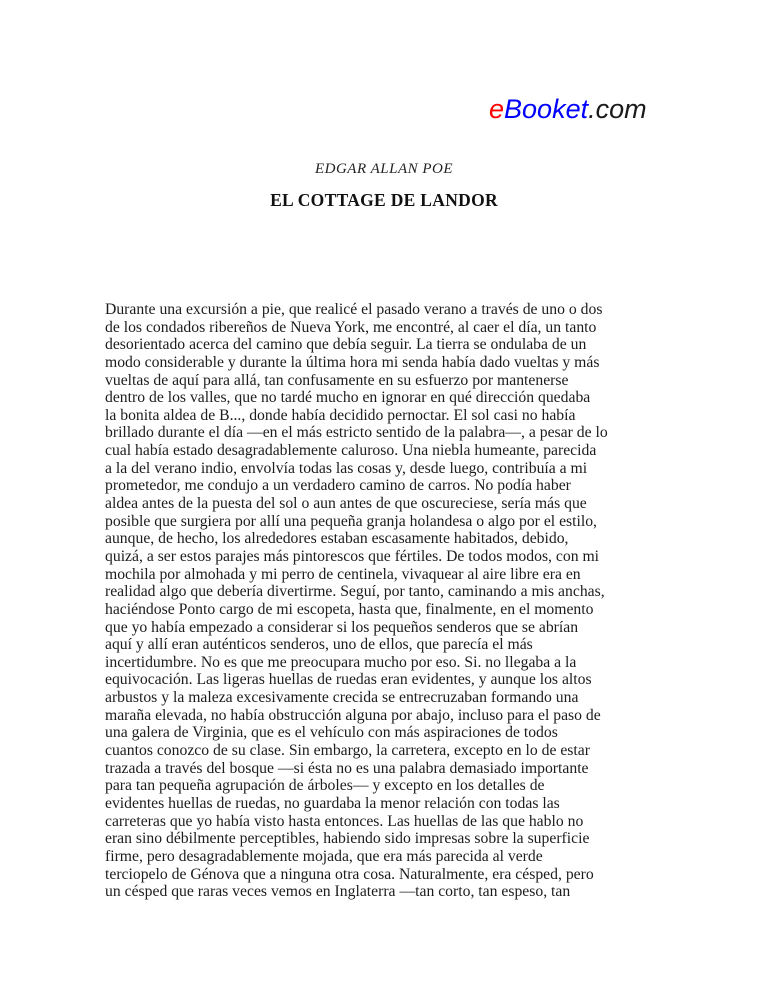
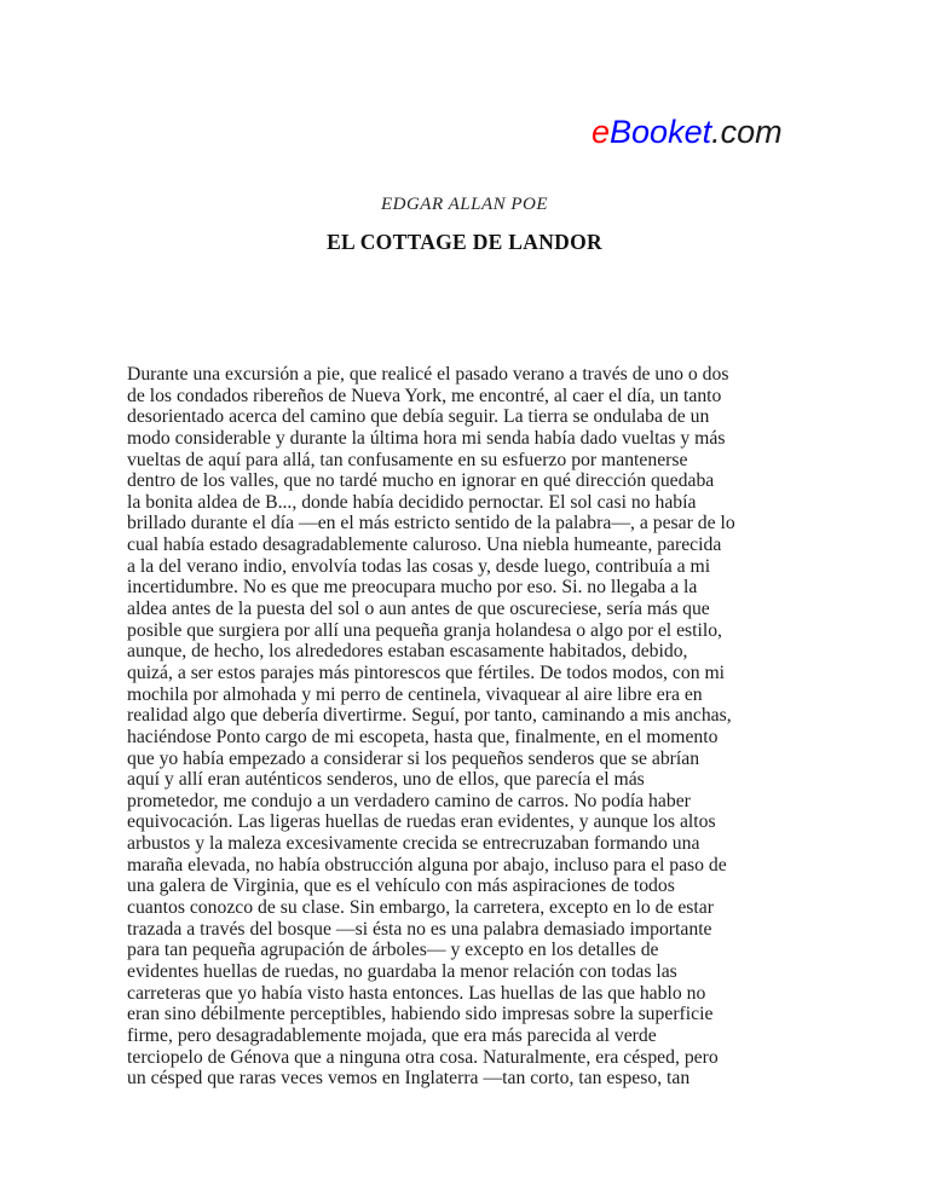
  eBooket.com
  EDGAR ALLAN POE
  EL COTTAGE DE LANDOR
  Durante una excursión a pie, que realicé el pasado verano a través de uno o dos
  de los condados ribereños de Nueva York, me encontré, al caer el día, un tanto
  desorientado acerca del camino que debía seguir. La tierra se ondulaba de un
  modo considerable y durante la última hora mi senda había dado vueltas y más
  vueltas de aquí para allá, tan confusamente en su esfuerzo por mantenerse
  dentro de los valles, que no tardé mucho en ignorar en qué dirección quedaba
  la bonita aldea de B..., donde había decidido pernoctar. El sol casi no había
  brillado durante el día —en el más estricto sentido de la palabra—, a pesar de lo
  cual había estado desagradablemente caluroso. Una niebla humeante, parecida
  a la del verano indio, envolvía todas las cosas y, desde luego, contribuía a mi
- prometedor, me condujo a un verdadero camino de carros. No podía haber
+ incertidumbre. No es que me preocupara mucho por eso. Si. no llegaba a la
  aldea antes de la puesta del sol o aun antes de que oscureciese, sería más que
  posible que surgiera por allí una pequeña granja holandesa o algo por el estilo,
  aunque, de hecho, los alrededores estaban escasamente habitados, debido,
  quizá, a ser estos parajes más pintorescos que fértiles. De todos modos, con mi
  mochila por almohada y mi perro de centinela, vivaquear al aire libre era en
  realidad algo que debería divertirme. Seguí, por tanto, caminando a mis anchas,
  haciéndose Ponto cargo de mi escopeta, hasta que, finalmente, en el momento
  que yo había empezado a considerar si los pequeños senderos que se abrían
  aquí y allí eran auténticos senderos, uno de ellos, que parecía el más
- incertidumbre. No es que me preocupara mucho por eso. Si. no llegaba a la
+ prometedor, me condujo a un verdadero camino de carros. No podía haber
  equivocación. Las ligeras huellas de ruedas eran evidentes, y aunque los altos
  arbustos y la maleza excesivamente crecida se entrecruzaban formando una
  maraña elevada, no había obstrucción alguna por abajo, incluso para el paso de
  una galera de Virginia, que es el vehículo con más aspiraciones de todos
  cuantos conozco de su clase. Sin embargo, la carretera, excepto en lo de estar
  trazada a través del bosque —si ésta no es una palabra demasiado importante
  para tan pequeña agrupación de árboles— y excepto en los detalles de
  evidentes huellas de ruedas, no guardaba la menor relación con todas las
  carreteras que yo había visto hasta entonces. Las huellas de las que hablo no
  eran sino débilmente perceptibles, habiendo sido impresas sobre la superficie
  firme, pero desagradablemente mojada, que era más parecida al verde
  terciopelo de Génova que a ninguna otra cosa. Naturalmente, era césped, pero
  un césped que raras veces vemos en Inglaterra —tan corto, tan espeso, tan
